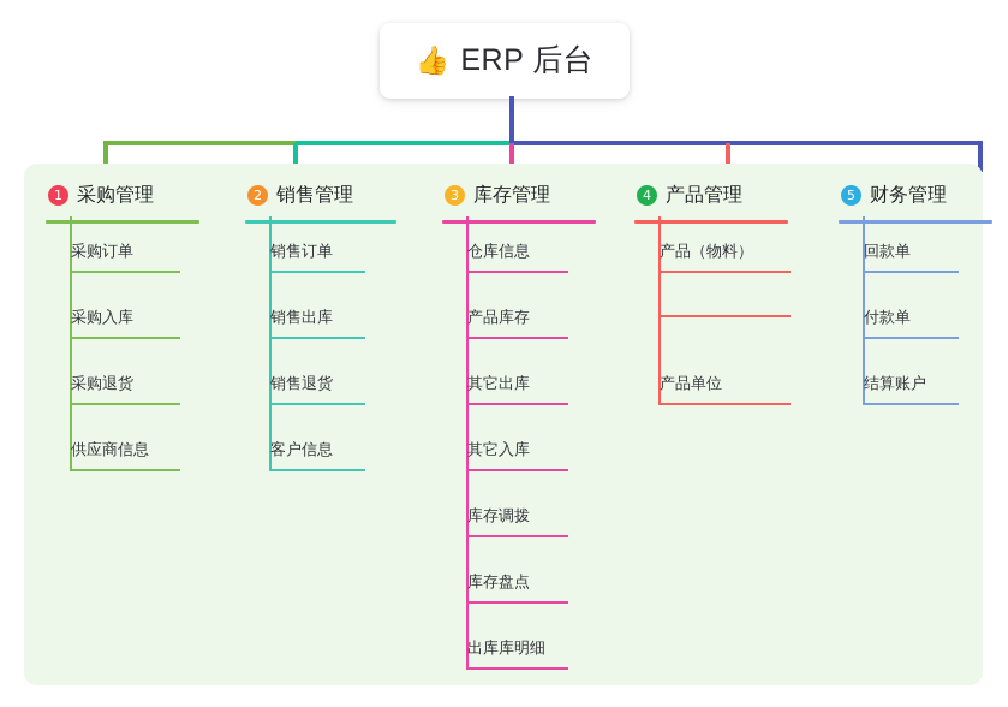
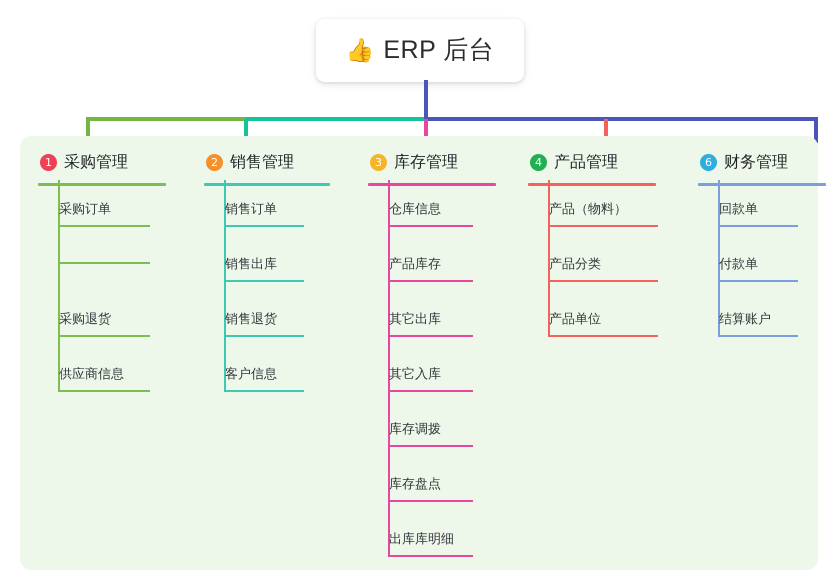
  👍
  ERP 后台
  1
  采购管理
  采购订单
- 采购入库
  采购退货
  供应商信息
  2
  销售管理
  销售订单
  销售出库
  销售退货
  客户信息
  3
  库存管理
  仓库信息
  产品库存
  其它出库
  其它入库
  库存调拨
  库存盘点
  出库库明细
  4
  产品管理
  产品（物料）
+ 产品分类
  产品单位
- 5
+ 6
  财务管理
  回款单
  付款单
  结算账户
